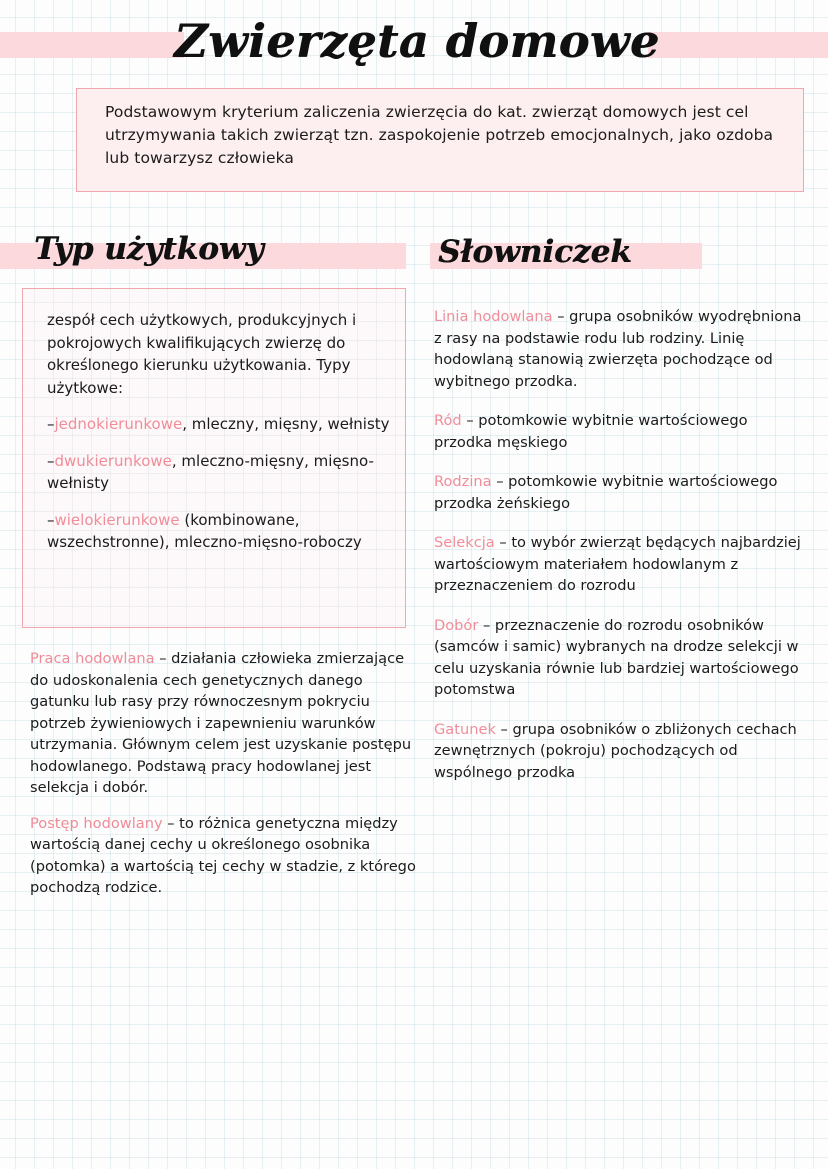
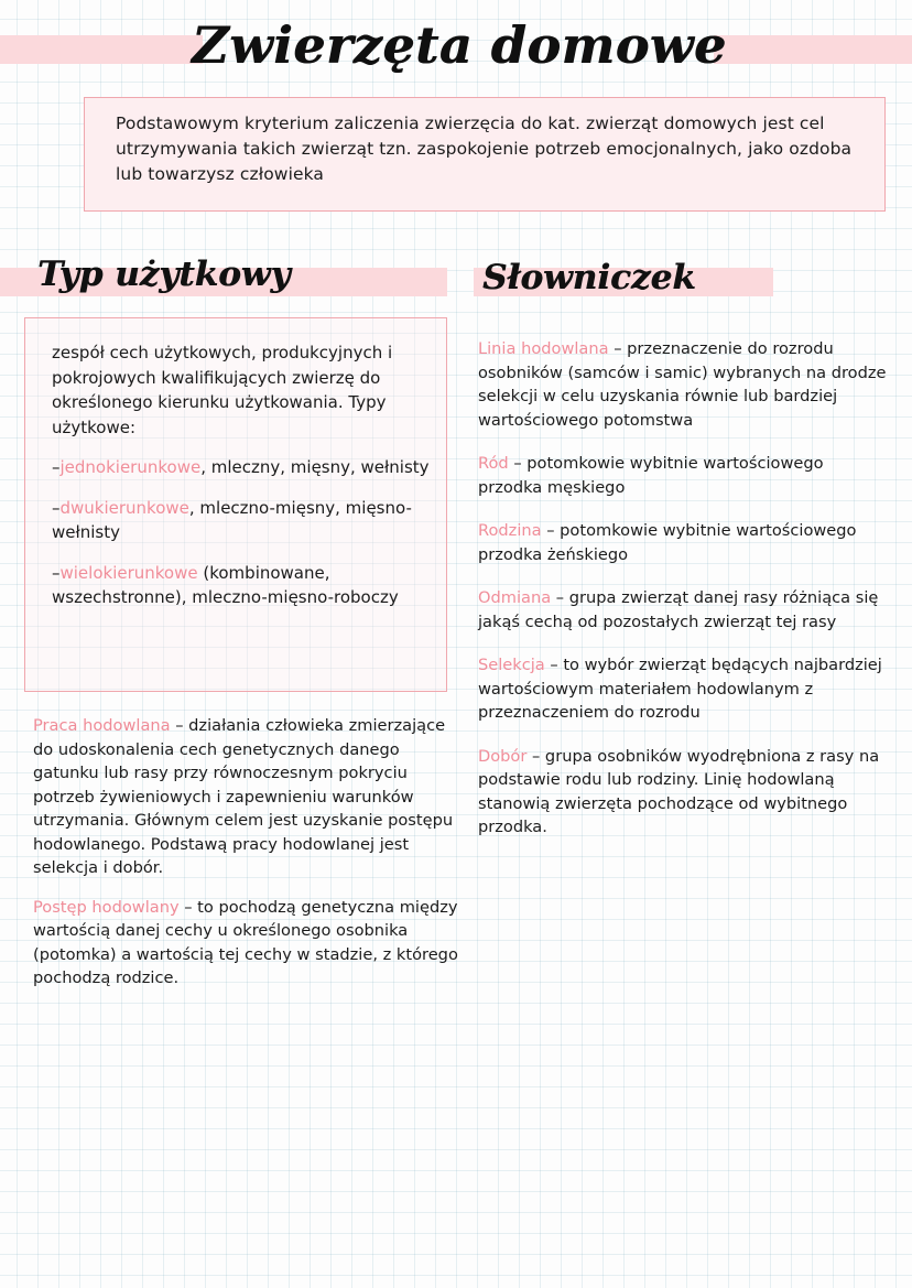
  Zwierzęta domowe
  Podstawowym kryterium zaliczenia zwierzęcia do kat. zwierząt domowych jest cel utrzymywania takich zwierząt tzn. zaspokojenie potrzeb emocjonalnych, jako ozdoba lub towarzysz człowieka
  Typ użytkowy
  Słowniczek
  zespół cech użytkowych, produkcyjnych i pokrojowych kwalifikujących zwierzę do określonego kierunku użytkowania. Typy użytkowe:
  –jednokierunkowe, mleczny, mięsny, wełnisty
  –dwukierunkowe, mleczno-mięsny, mięsno-wełnisty
  –wielokierunkowe (kombinowane, wszechstronne), mleczno-mięsno-roboczy
  Praca hodowlana – działania człowieka zmierzające do udoskonalenia cech genetycznych danego gatunku lub rasy przy równoczesnym pokryciu potrzeb żywieniowych i zapewnieniu warunków utrzymania. Głównym celem jest uzyskanie postępu hodowlanego. Podstawą pracy hodowlanej jest selekcja i dobór.
- Postęp hodowlany – to różnica genetyczna między wartością danej cechy u określonego osobnika (potomka) a wartością tej cechy w stadzie, z którego pochodzą rodzice.
+ Postęp hodowlany – to pochodzą genetyczna między wartością danej cechy u określonego osobnika (potomka) a wartością tej cechy w stadzie, z którego pochodzą rodzice.
- Linia hodowlana – grupa osobników wyodrębniona z rasy na podstawie rodu lub rodziny. Linię hodowlaną stanowią zwierzęta pochodzące od wybitnego przodka.
+ Linia hodowlana – przeznaczenie do rozrodu osobników (samców i samic) wybranych na drodze selekcji w celu uzyskania równie lub bardziej wartościowego potomstwa
  Ród – potomkowie wybitnie wartościowego przodka męskiego
  Rodzina – potomkowie wybitnie wartościowego przodka żeńskiego
+ Odmiana – grupa zwierząt danej rasy różniąca się jakąś cechą od pozostałych zwierząt tej rasy
  Selekcja – to wybór zwierząt będących najbardziej wartościowym materiałem hodowlanym z przeznaczeniem do rozrodu
- Dobór – przeznaczenie do rozrodu osobników (samców i samic) wybranych na drodze selekcji w celu uzyskania równie lub bardziej wartościowego potomstwa
+ Dobór – grupa osobników wyodrębniona z rasy na podstawie rodu lub rodziny. Linię hodowlaną stanowią zwierzęta pochodzące od wybitnego przodka.
- Gatunek – grupa osobników o zbliżonych cechach zewnętrznych (pokroju) pochodzących od wspólnego przodka
